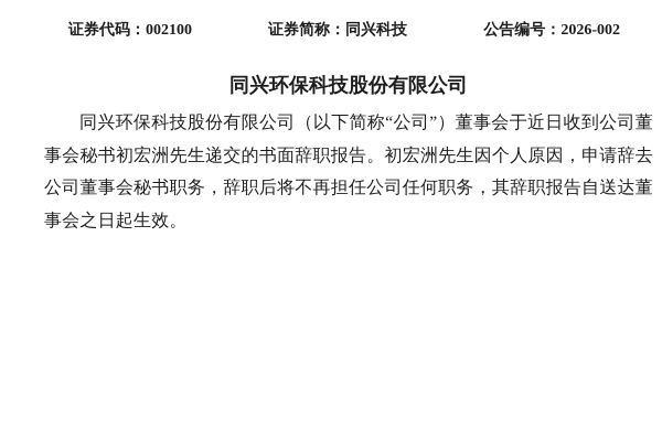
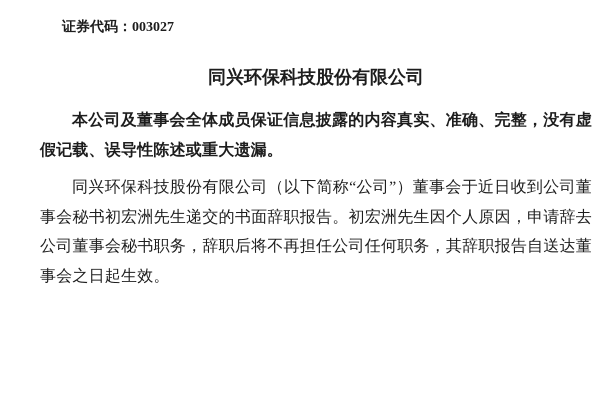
- 证券代码：002100
+ 证券代码：003027
- 证券简称：同兴科技
- 公告编号：2026-002
  同兴环保科技股份有限公司
+ 本公司及董事会全体成员保证信息披露的内容真实、准确、完整，没有虚假记载、误导性陈述或重大遗漏。
  同兴环保科技股份有限公司（以下简称“公司”）董事会于近日收到公司董事会秘书初宏洲先生递交的书面辞职报告。初宏洲先生因个人原因，申请辞去公司董事会秘书职务，辞职后将不再担任公司任何职务，其辞职报告自送达董事会之日起生效。
